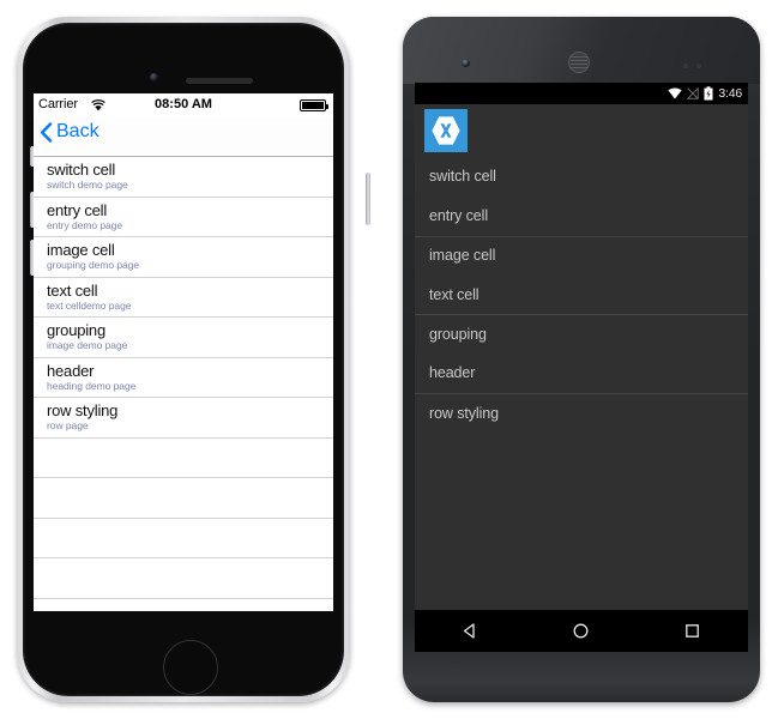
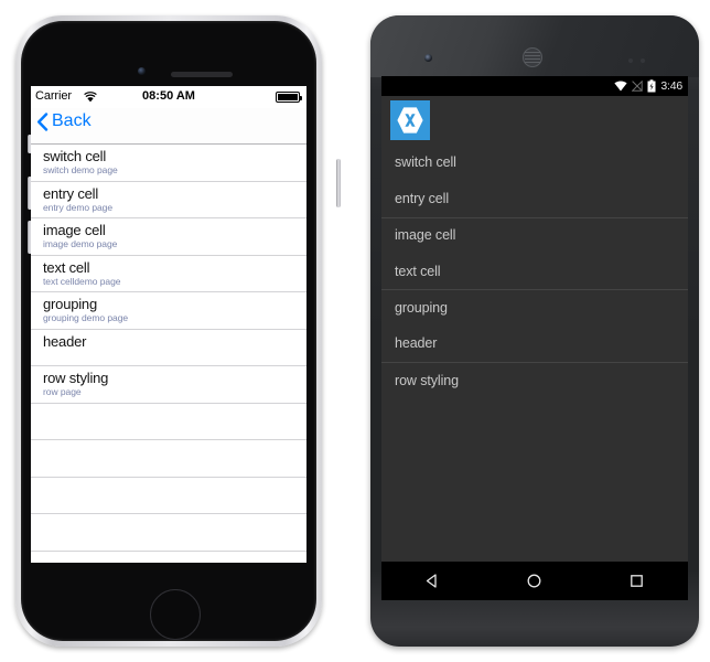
  Carrier
  08:50 AM
  Back
  switch cell
  switch demo page
  entry cell
  entry demo page
  image cell
- grouping demo page
+ image demo page
  text cell
  text celldemo page
  grouping
- image demo page
+ grouping demo page
  header
- heading demo page
  row styling
  row page
  3:46
  switch cell
  entry cell
  image cell
  text cell
  grouping
  header
  row styling
